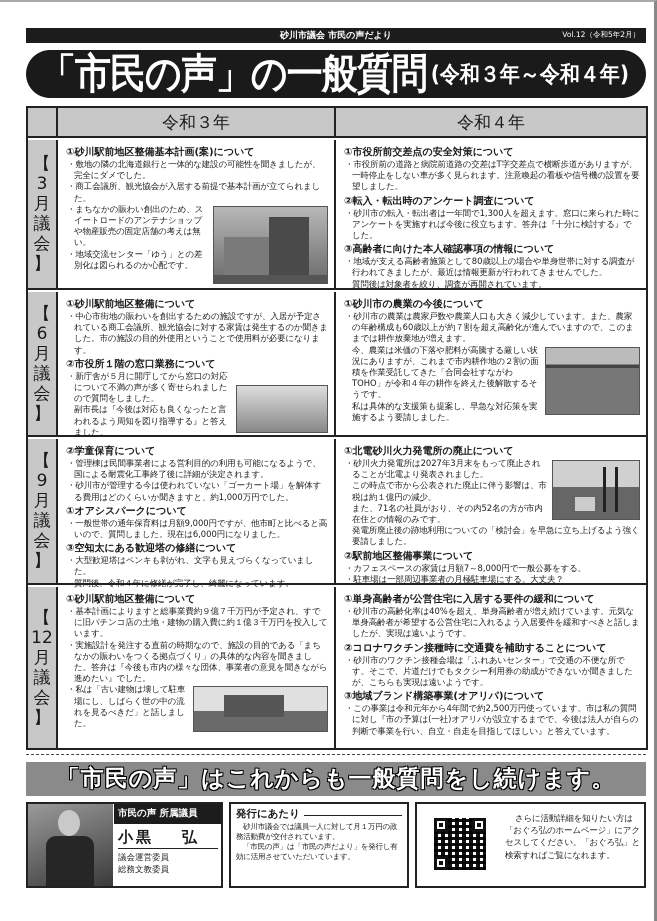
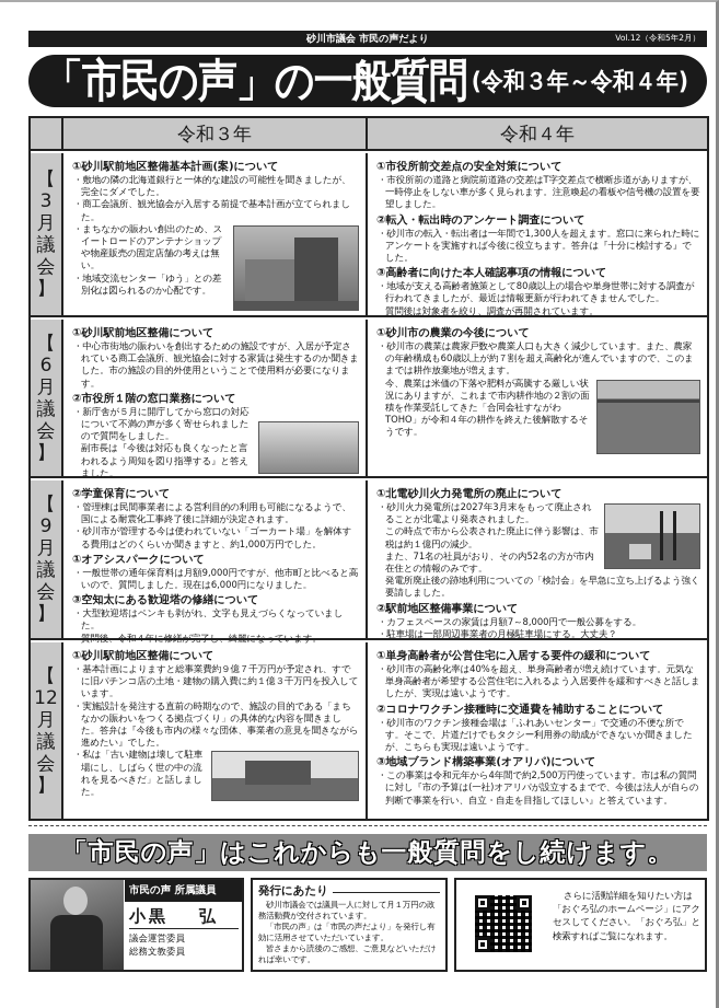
  砂川市議会 市民の声だより
  Vol.12（令和5年2月）
  「市民の声」の一般質問
  (令和３年～令和４年)
  令和３年
  令和４年
  【
  3
  月
  議
  会
  】
  ①砂川駅前地区整備基本計画(案)について
  ・敷地の隣の北海道銀行と一体的な建設の可能性を聞きましたが、完全にダメでした。
  ・商工会議所、観光協会が入居する前提で基本計画が立てられました。
  ・まちなかの賑わい創出のため、スイートロードのアンテナショップや物産販売の固定店舗の考えは無い。
  ・地域交流センター「ゆう」との差別化は図られるのか心配です。
  ①市役所前交差点の安全対策について
  ・市役所前の道路と病院前道路の交差はT字交差点で横断歩道がありますが、一時停止をしない車が多く見られます。注意喚起の看板や信号機の設置を要望しました。
  ②転入・転出時のアンケート調査について
  ・砂川市の転入・転出者は一年間で1,300人を超えます。窓口に来られた時にアンケートを実施すれば今後に役立ちます。答弁は『十分に検討する』でした。
  ③高齢者に向けた本人確認事項の情報について
  ・地域が支える高齢者施策として80歳以上の場合や単身世帯に対する調査が行われてきましたが、最近は情報更新が行われてきませんでした。
  質問後は対象者を絞り、調査が再開されています。
  【
  6
  月
  議
  会
  】
  ①砂川駅前地区整備について
  ・中心市街地の賑わいを創出するための施設ですが、入居が予定されている商工会議所、観光協会に対する家賃は発生するのか聞きました。市の施設の目的外使用ということで使用料が必要になります。
  ②市役所１階の窓口業務について
  ・新庁舎が５月に開庁してから窓口の対応について不満の声が多く寄せられましたので質問をしました。
  副市長は『今後は対応も良くなったと言われるよう周知を図り指導する』と答えました。
  ①砂川市の農業の今後について
  ・砂川市の農業は農家戸数や農業人口も大きく減少しています。また、農家の年齢構成も60歳以上が約７割を超え高齢化が進んでいますので、このままでは耕作放棄地が増えます。
  今、農業は米価の下落や肥料が高騰する厳しい状況にありますが、これまで市内耕作地の２割の面積を作業受託してきた「合同会社すながわTOHO」が令和４年の耕作を終えた後解散するそうです。
- 私は具体的な支援策も提案し、早急な対応策を実施するよう要請しました。
  【
  9
  月
  議
  会
  】
  ②学童保育について
  ・管理棟は民間事業者による営利目的の利用も可能になるようで、国による耐震化工事終了後に詳細が決定されます。
  ・砂川市が管理する今は使われていない「ゴーカート場」を解体する費用はどのくらいか聞きますと、約1,000万円でした。
  ①オアシスパークについて
  ・一般世帯の通年保育料は月額9,000円ですが、他市町と比べると高いので、質問しました。現在は6,000円になりました。
  ③空知太にある歓迎塔の修繕について
  ・大型歓迎塔はペンキも剥がれ、文字も見えづらくなっていました。
  質問後、令和４年に修繕が完了し、綺麗になっています。
  ①北電砂川火力発電所の廃止について
  ・砂川火力発電所は2027年3月末をもって廃止されることが北電より発表されました。
  この時点で市から公表された廃止に伴う影響は、市税は約１億円の減少。
  また、71名の社員がおり、その内52名の方が市内在住との情報のみです。
  発電所廃止後の跡地利用についての「検討会」を早急に立ち上げるよう強く要請しました。
  ②駅前地区整備事業について
  ・カフェスペースの家賃は月額7～8,000円で一般公募をする。
  ・駐車場は一部周辺事業者の月極駐車場にする。大丈夫？
  【
  12
  月
  議
  会
  】
  ①砂川駅前地区整備について
  ・基本計画によりますと総事業費約９億７千万円が予定され、すでに旧パチンコ店の土地・建物の購入費に約１億３千万円を投入しています。
  ・実施設計を発注する直前の時期なので、施設の目的である「まちなかの賑わいをつくる拠点づくり」の具体的な内容を聞きました。答弁は『今後も市内の様々な団体、事業者の意見を聞きながら進めたい』でした。
  ・私は「古い建物は壊して駐車場にし、しばらく世の中の流れを見るべきだ」と話しました。
  ①単身高齢者が公営住宅に入居する要件の緩和について
  ・砂川市の高齢化率は40%を超え、単身高齢者が増え続けています。元気な単身高齢者が希望する公営住宅に入れるよう入居要件を緩和すべきと話しましたが、実現は遠いようです。
  ②コロナワクチン接種時に交通費を補助することについて
  ・砂川市のワクチン接種会場は「ふれあいセンター」で交通の不便な所です。そこで、片道だけでもタクシー利用券の助成ができないか聞きましたが、こちらも実現は遠いようです。
  ③地域ブランド構築事業(オアリパ)について
  ・この事業は令和元年から4年間で約2,500万円使っています。市は私の質問に対し『市の予算は(一社)オアリパが設立するまでで、今後は法人が自らの判断で事業を行い、自立・自走を目指してほしい』と答えています。
  「市民の声」はこれからも一般質問をし続けます。
  市民の声 所属議員
  小黒 弘
  議会運営委員
  総務文教委員
  発行にあたり
  砂川市議会では議員一人に対して月１万円の政務活動費が交付されています。
  「市民の声」は「市民の声だより」を発行し有効に活用させていただいています。
+ 皆さまから読後のご感想、ご意見などいただければ幸いです。
  さらに活動詳細を知りたい方は「おぐろ弘のホームページ」にアクセスしてください。「おぐろ弘」と検索すればご覧になれます。
